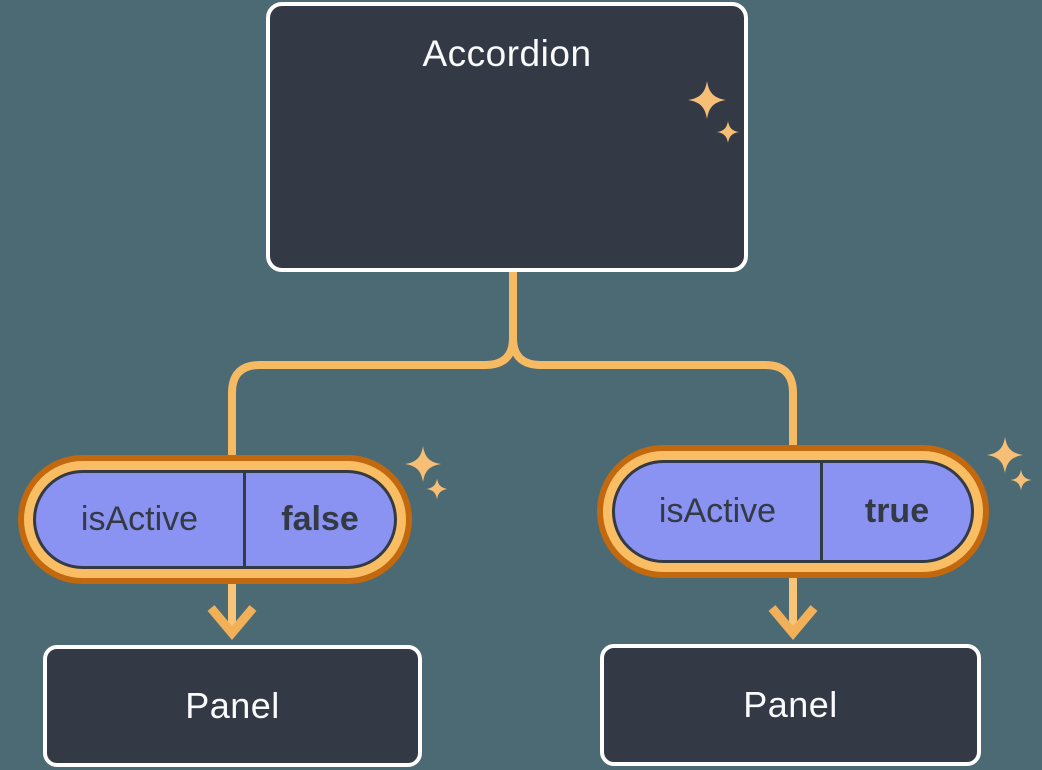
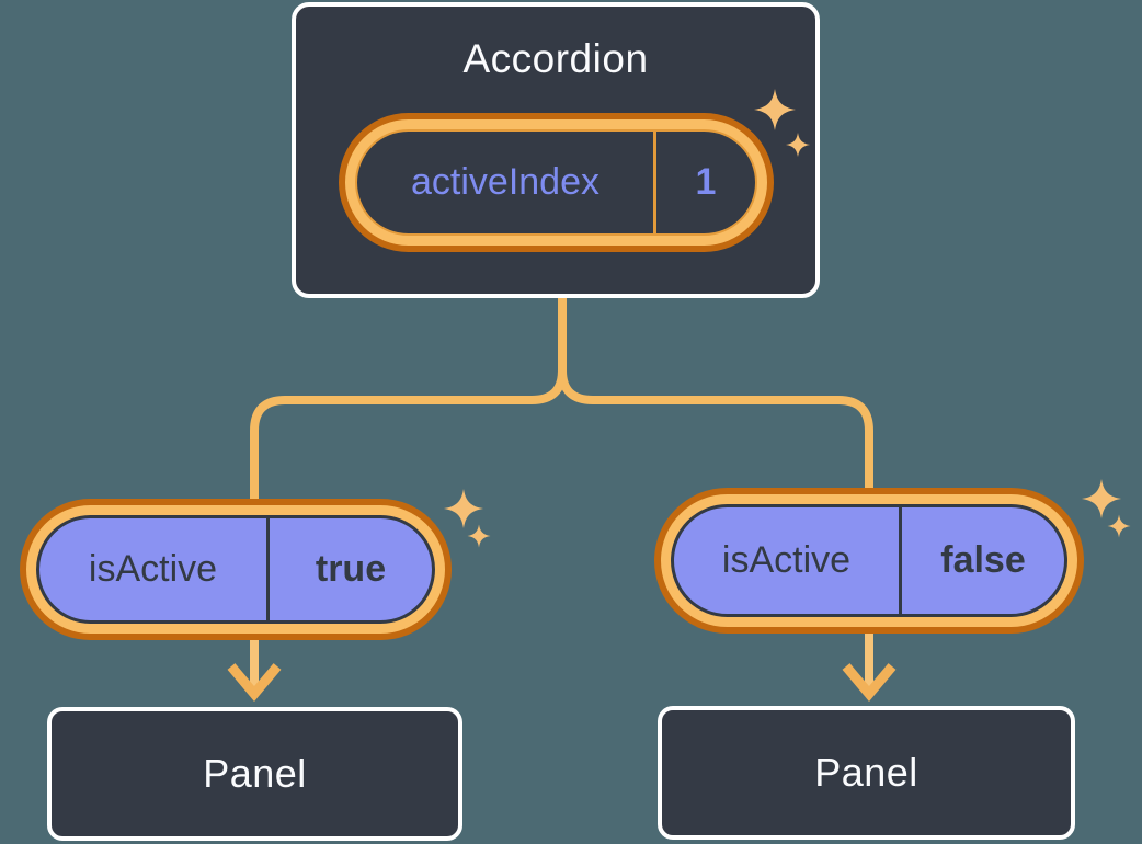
  Accordion
  Panel
  Panel
+ activeIndex
+ 1
  isActive
- false
+ true
  isActive
- true
+ false
